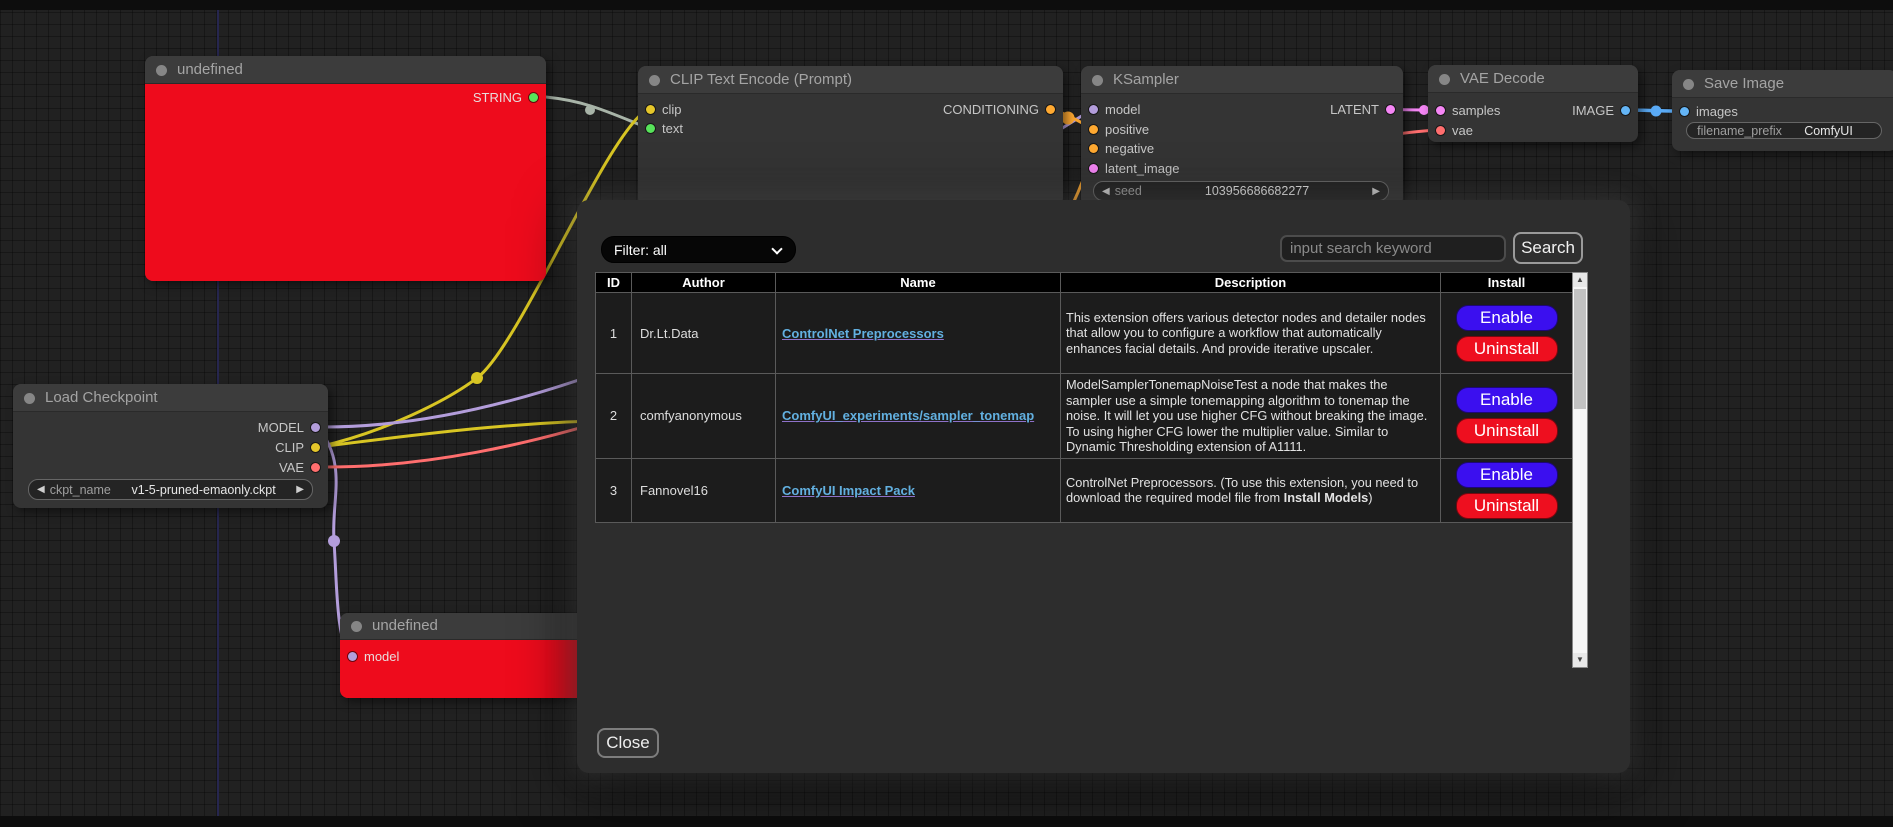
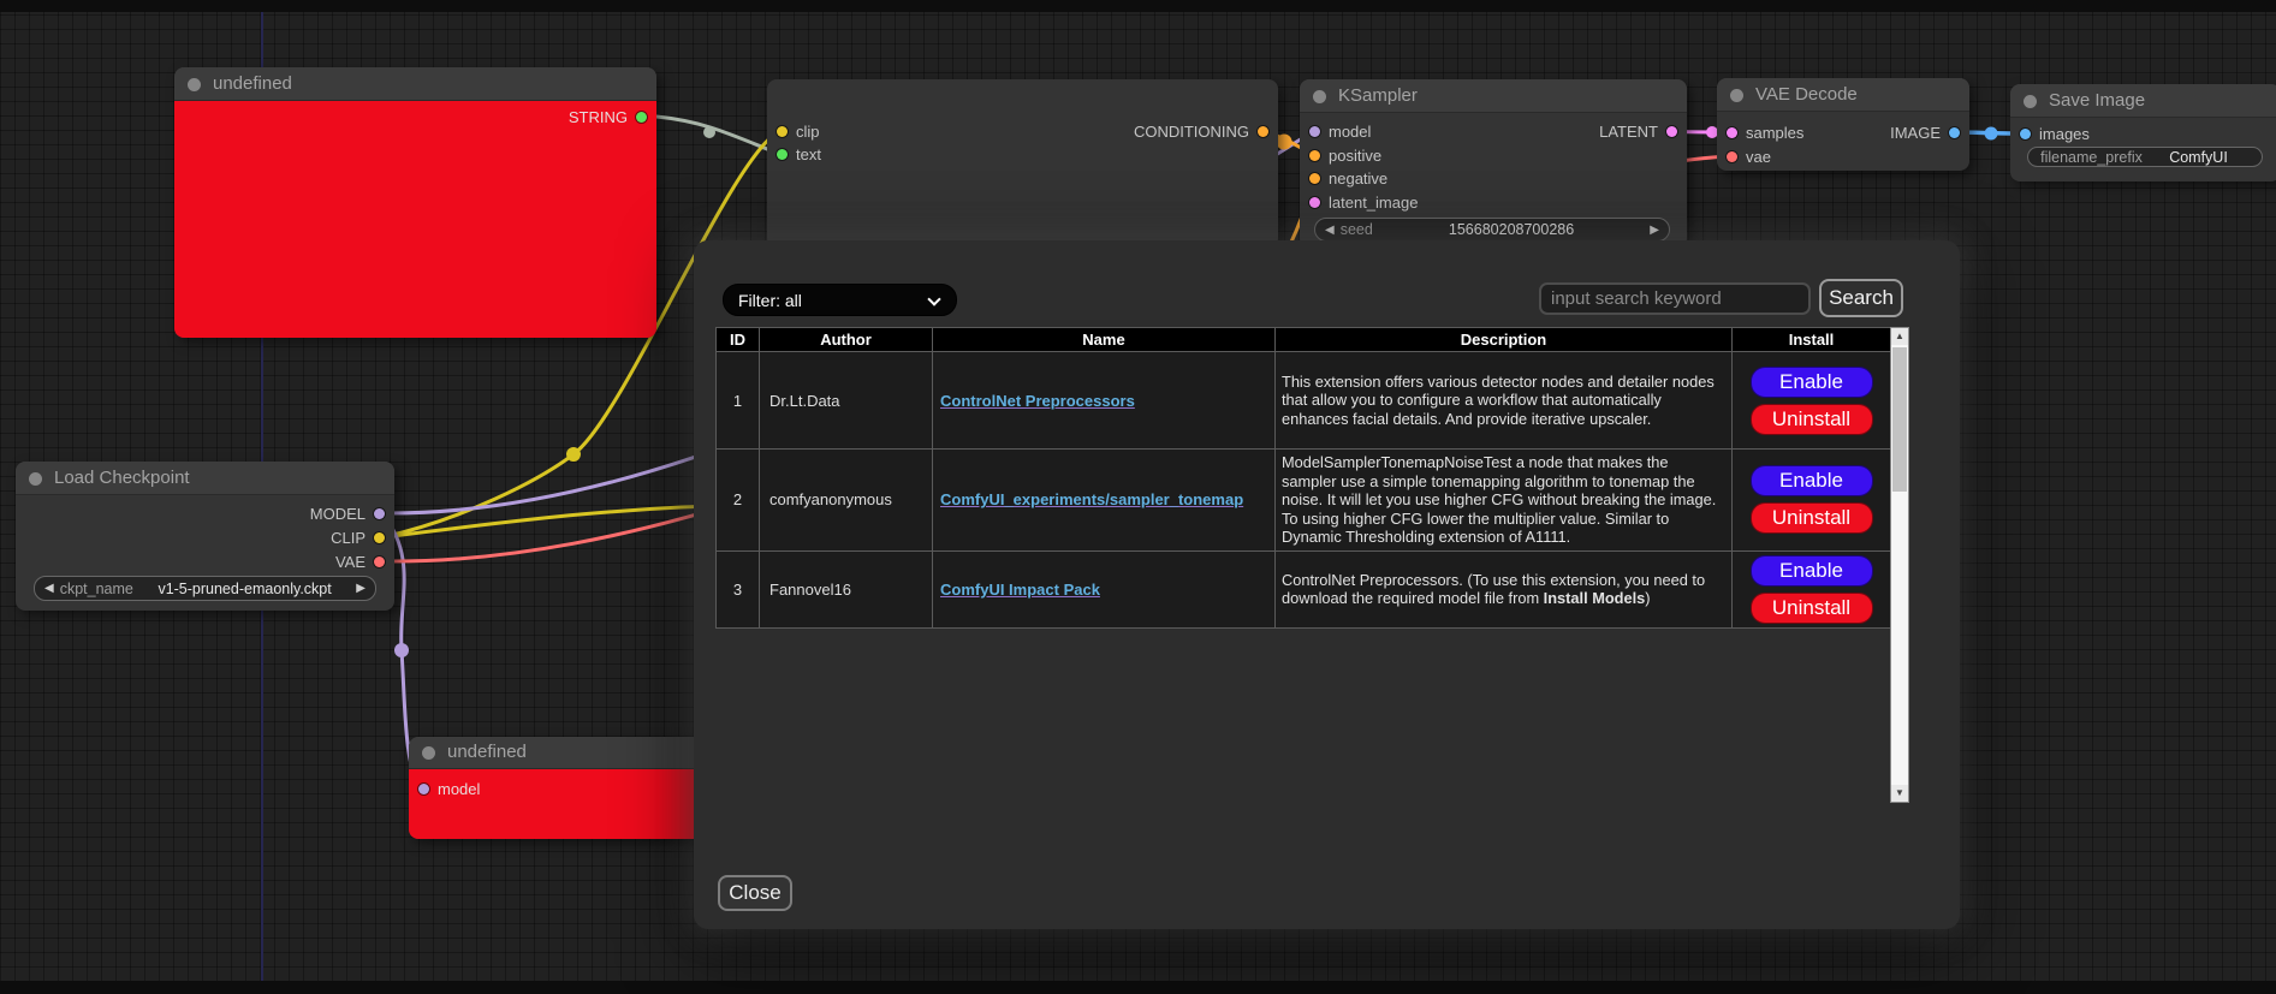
  undefined
  STRING
- CLIP Text Encode (Prompt)
  clip
  text
  CONDITIONING
  KSampler
  model
  positive
  negative
  latent_image
  LATENT
  ◀
  seed
- 103956686682277
+ 156680208700286
  ▶
  VAE Decode
  samples
  vae
  IMAGE
  Save Image
  images
  filename_prefix
  ComfyUI
  Load Checkpoint
  MODEL
  CLIP
  VAE
  ◀
  ckpt_name
  v1-5-pruned-emaonly.ckpt
  ▶
  undefined
  model
  Filter: all
  input search keyword
  Search
  ID	Author	Name	Description	Install
  1	Dr.Lt.Data	ControlNet Preprocessors	This extension offers various detector nodes and detailer nodes that allow you to configure a workflow that automatically enhances facial details. And provide iterative upscaler.	Enable Uninstall
  2	comfyanonymous	ComfyUI_experiments/sampler_tonemap	ModelSamplerTonemapNoiseTest a node that makes the sampler use a simple tonemapping algorithm to tonemap the noise. It will let you use higher CFG without breaking the image. To using higher CFG lower the multiplier value. Similar to Dynamic Thresholding extension of A1111.	Enable Uninstall
  3	Fannovel16	ComfyUI Impact Pack	ControlNet Preprocessors. (To use this extension, you need to download the required model file from Install Models)	Enable Uninstall
  ▲
  ▼
  Close
